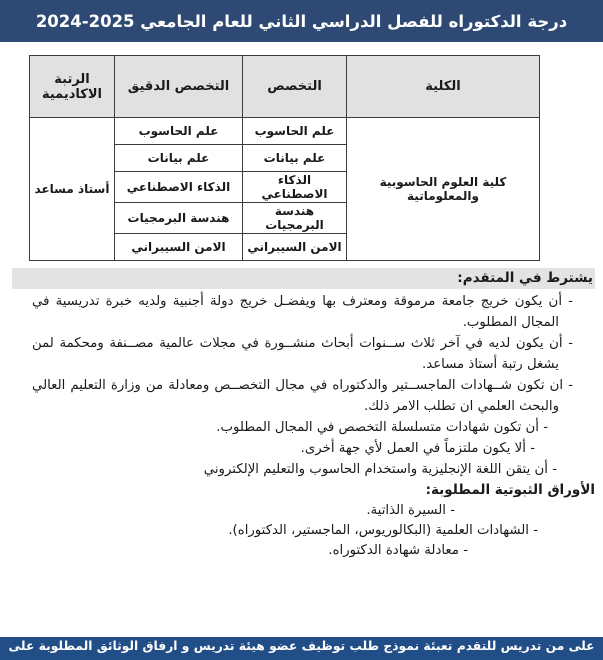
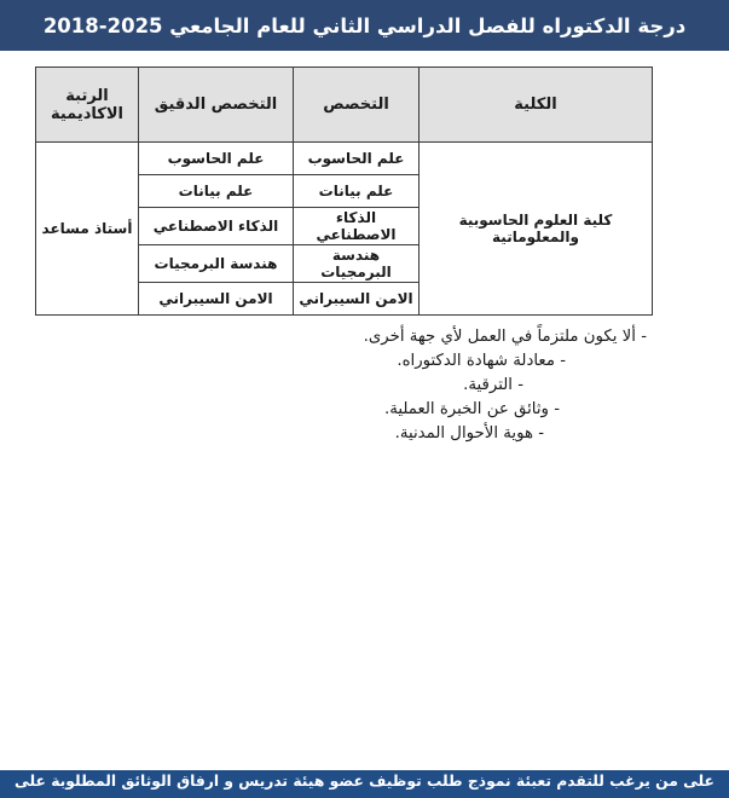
- درجة الدكتوراه للفصل الدراسي الثاني للعام الجامعي 2025-2024
+ درجة الدكتوراه للفصل الدراسي الثاني للعام الجامعي 2025-2018
  الكلية	التخصص	التخصص الدقيق	الرتبة الاكاديمية
  كلية العلوم الحاسوبية والمعلوماتية	علم الحاسوب	علم الحاسوب	أستاذ مساعد
  علم بيانات	علم بيانات
  الذكاء الاصطناعي	الذكاء الاصطناعي
  هندسة البرمجيات	هندسة البرمجيات
  الامن السيبراني	الامن السيبراني
- يشترط في المتقدم:
- أن يكون خريج جامعة مرموقة ومعترف بها ويفضـل خريج دولة أجنبية ولديه خبرة تدريسية في المجال المطلوب.
- أن يكون لديه في آخر ثلاث ســنوات أبحاث منشــورة في مجلات عالمية مصــنفة ومحكمة لمن يشغل رتبة أستاذ مساعد.
- ان تكون شــهادات الماجســتير والدكتوراه في مجال التخصــص ومعادلة من وزارة التعليم العالي والبحث العلمي ان تطلب الامر ذلك.
- أن تكون شهادات متسلسلة التخصص في المجال المطلوب.
  ألا يكون ملتزماً في العمل لأي جهة أخرى.
- أن يتقن اللغة الإنجليزية واستخدام الحاسوب والتعليم الإلكتروني
- الأوراق الثبوتية المطلوبة:
- السيرة الذاتية.
- الشهادات العلمية (البكالوريوس، الماجستير، الدكتوراه).
  معادلة شهادة الدكتوراه.
+ الترقية.
+ وثائق عن الخبرة العملية.
+ هوية الأحوال المدنية.
- على من تدريس للتقدم تعبئة نموذج طلب توظيف عضو هيئة تدريس و ارفاق الوثائق المطلوبة على
+ على من يرغب للتقدم تعبئة نموذج طلب توظيف عضو هيئة تدريس و ارفاق الوثائق المطلوبة على
